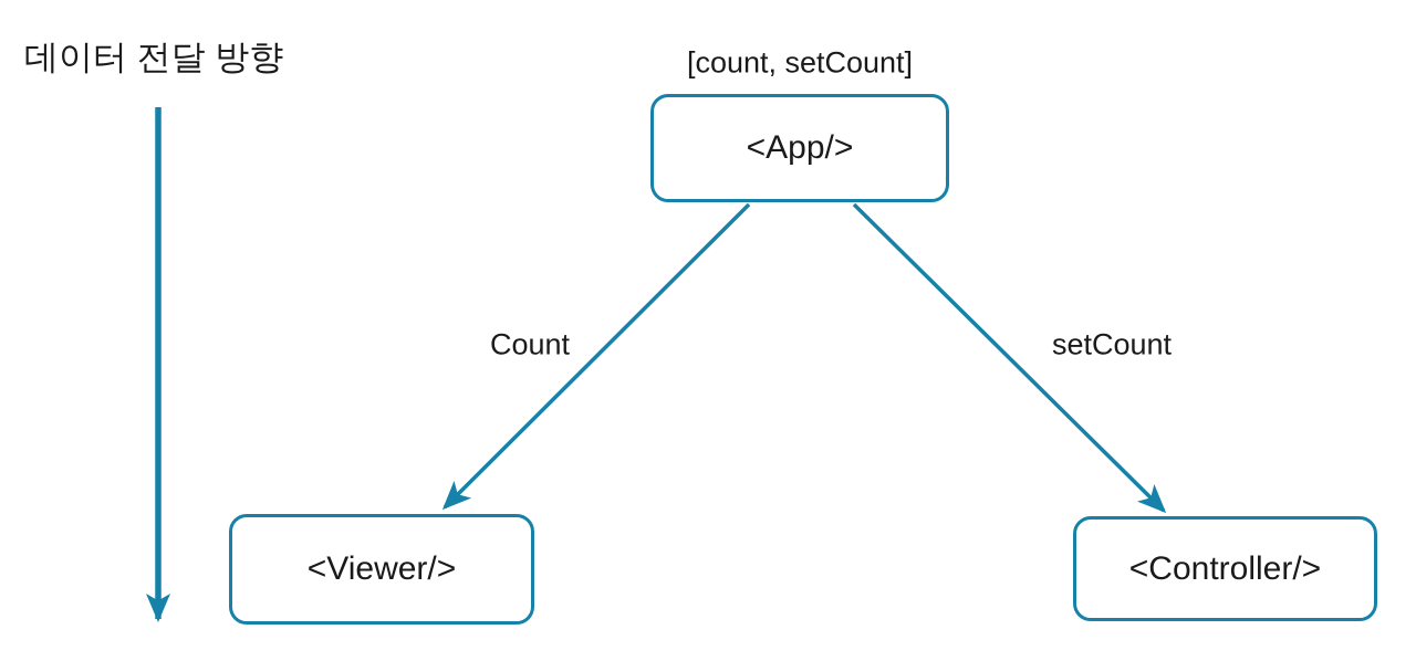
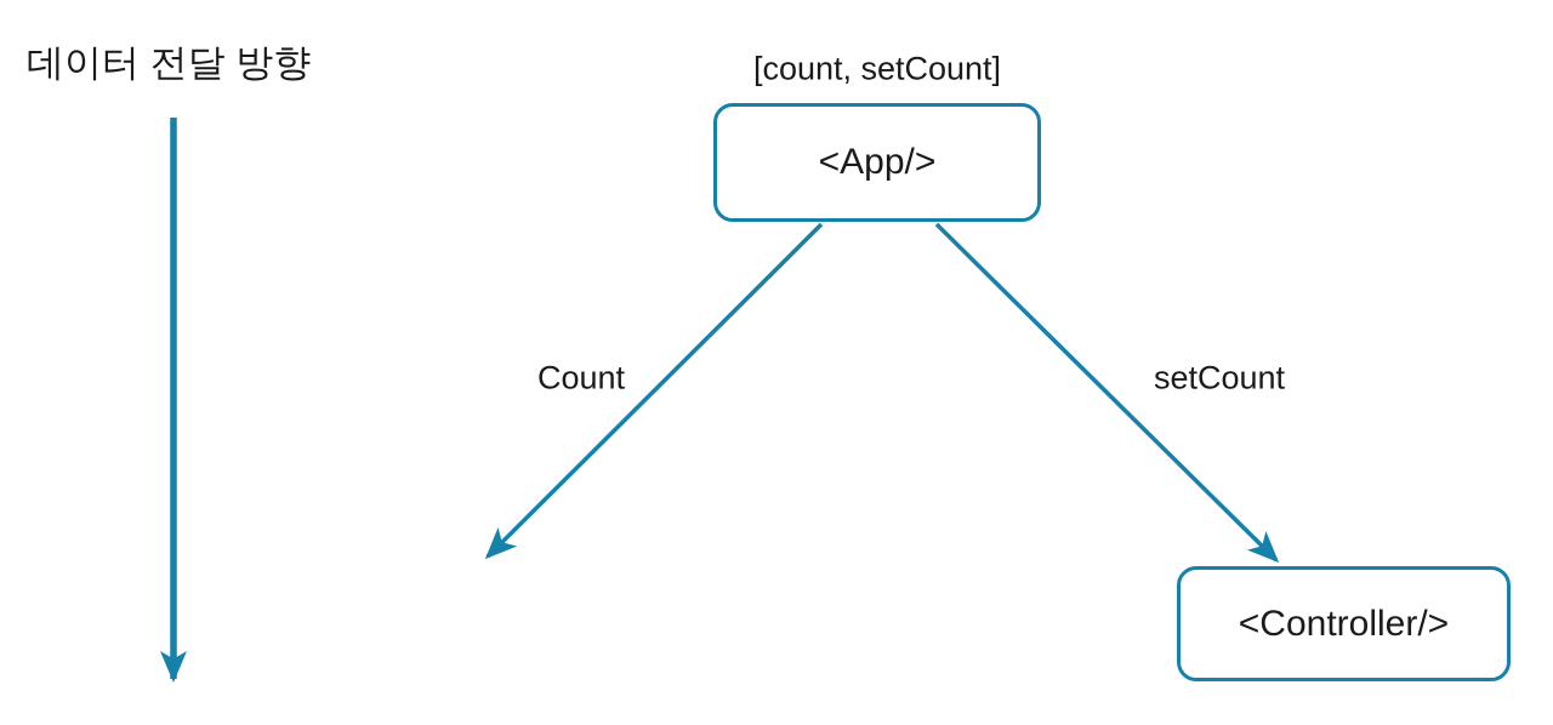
  데이터 전달 방향
  [count, setCount]
  <App/>
- <Viewer/>
  <Controller/>
  Count
  setCount
